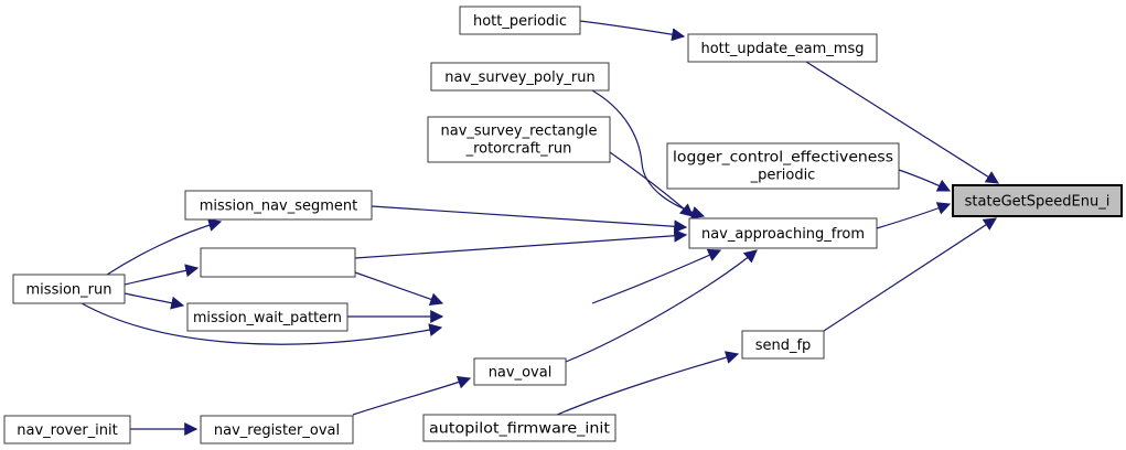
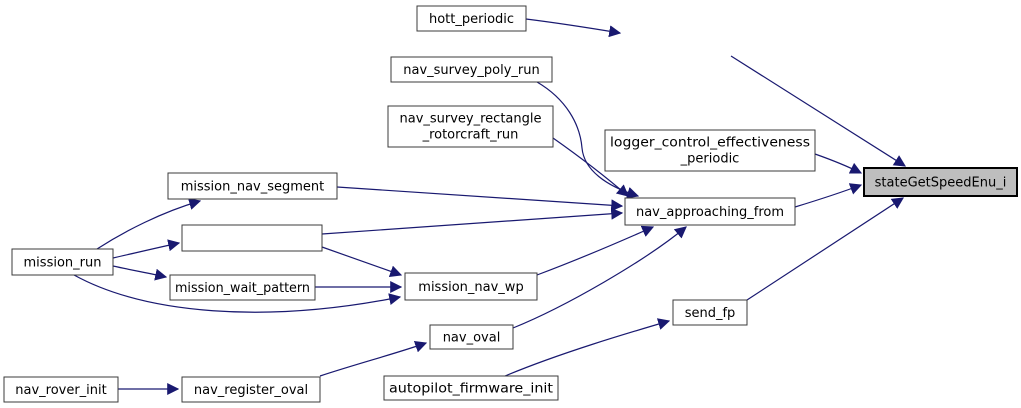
  hott_periodic
- hott_update_eam_msg
  nav_survey_poly_run
  nav_survey_rectangle
  _rotorcraft_run
  logger_control_effectiveness
  _periodic
  mission_nav_segment
  stateGetSpeedEnu_i
  nav_approaching_from
  mission_run
  mission_wait_pattern
+ mission_nav_wp
  nav_oval
  send_fp
  nav_rover_init
  nav_register_oval
  autopilot_firmware_init
